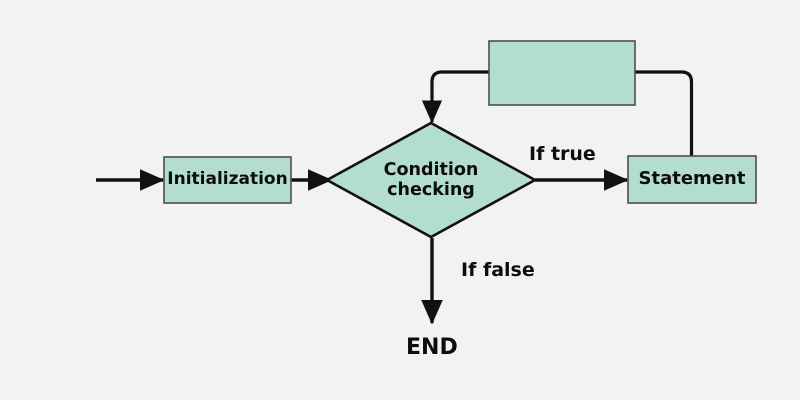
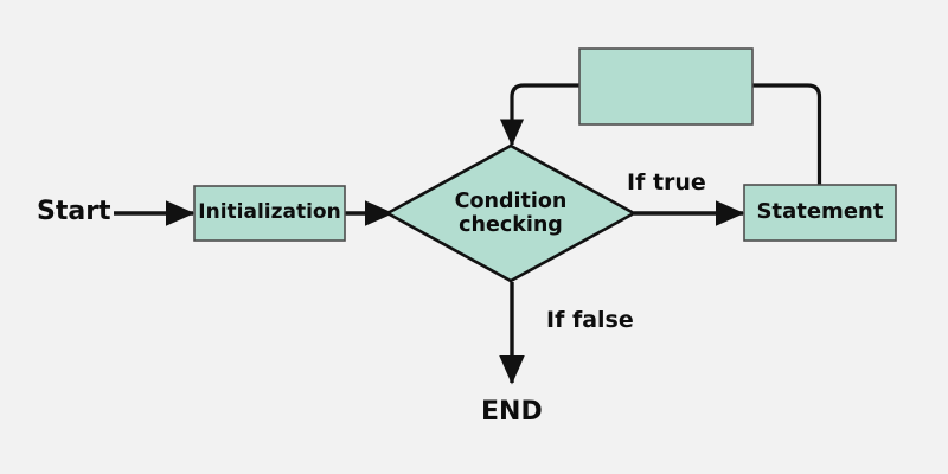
+ Start
  Initialization
  Condition
  checking
  Statement
  END
  If true
  If false
